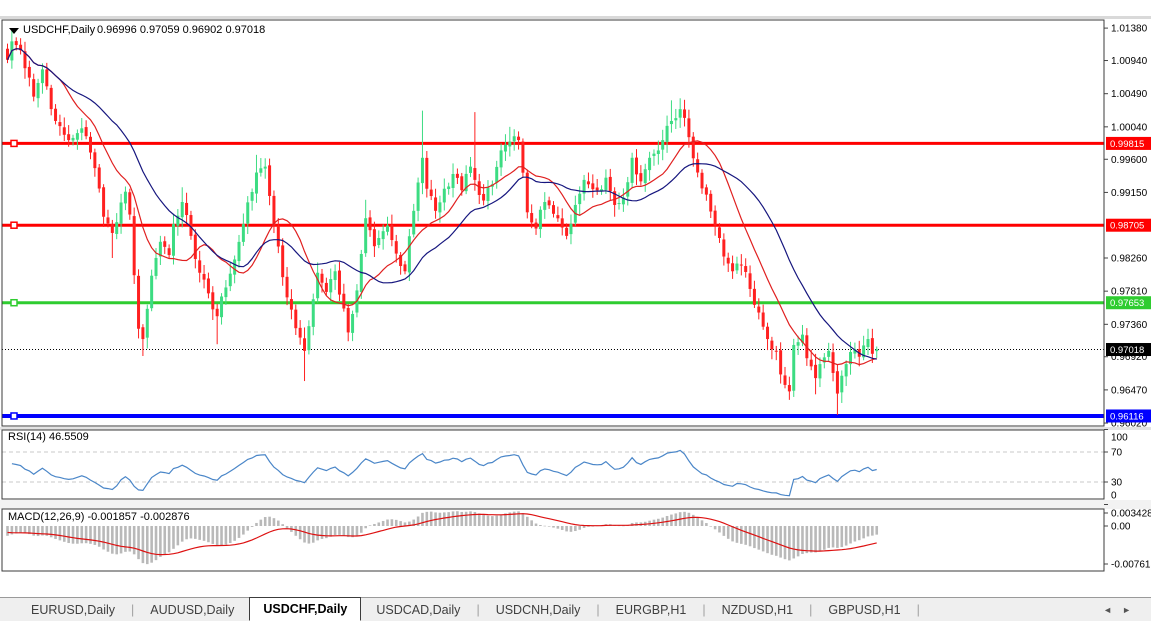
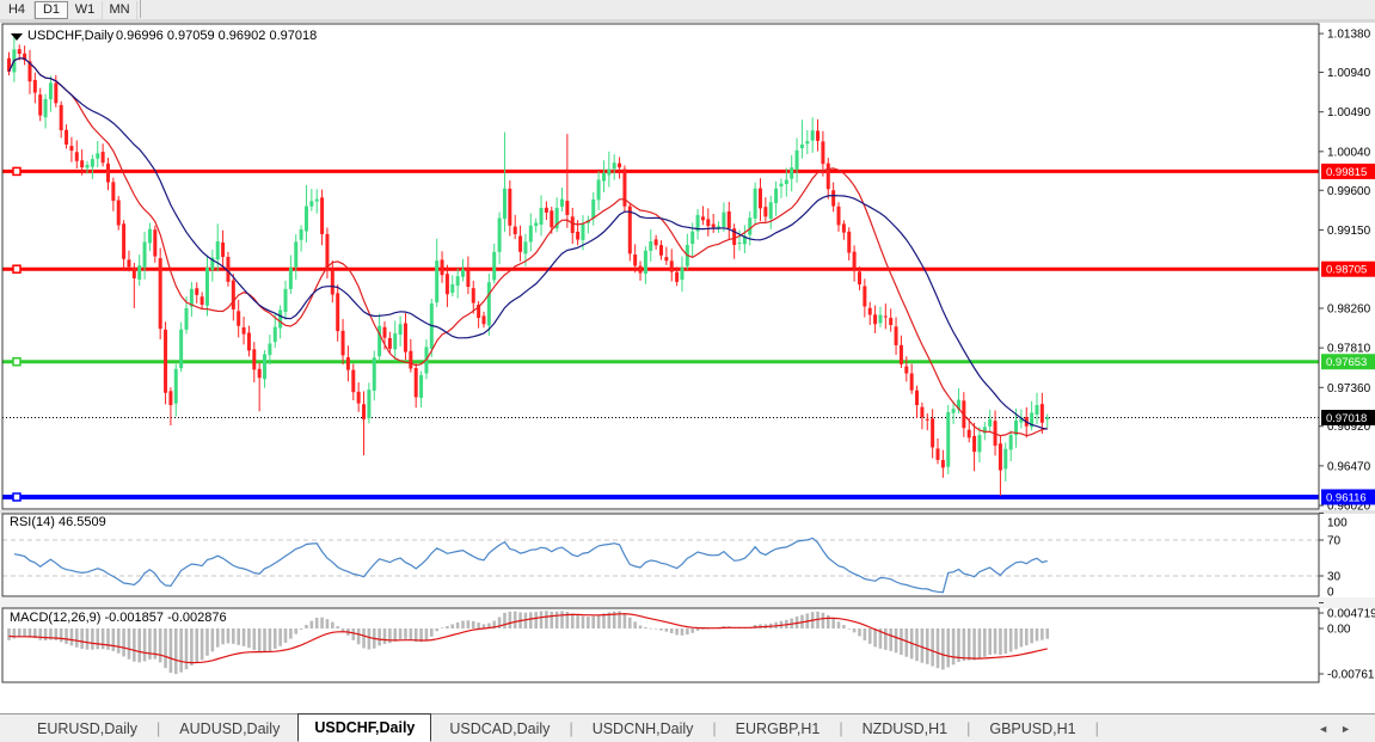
+ H4
+ D1
+ W1
+ MN
  1.01380
  1.00940
  1.00490
  1.00040
  0.99600
  0.99150
  0.98260
  0.97810
  0.97360
  0.96920
  0.96470
  0.96020
  100
  70
  30
  0
- 0.003428
+ 0.004719
  0.00
  -0.00761
  0.99815
  0.98705
  0.97653
  0.97018
  0.96116
  USDCHF,Daily
  0.96996 0.97059 0.96902 0.97018
  RSI(14) 46.5509
  MACD(12,26,9) -0.001857 -0.002876
  EURUSD,Daily
  |
  AUDUSD,Daily
  USDCHF,Daily
  USDCAD,Daily
  |
  USDCNH,Daily
  |
  EURGBP,H1
  |
  NZDUSD,H1
  |
  GBPUSD,H1
  |
  ◄►
